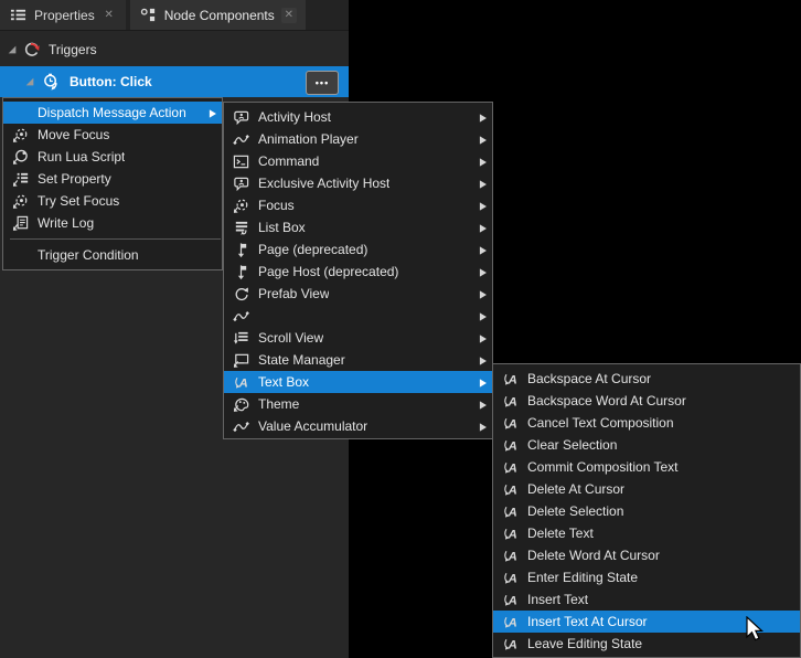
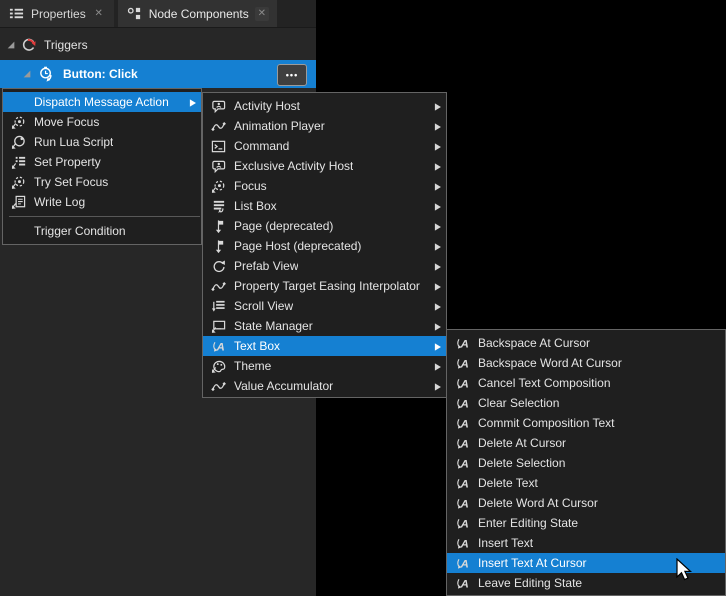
  Properties
  ✕
  Node Components
  ✕
  Triggers
  Button: Click
  •••
  Dispatch Message Action
  ▶
  Move Focus
  Run Lua Script
  Set Property
  Try Set Focus
  Write Log
  Trigger Condition
  Activity Host
  ▶
  Animation Player
  ▶
  Command
  ▶
  Exclusive Activity Host
  ▶
  Focus
  ▶
  List Box
  ▶
  Page (deprecated)
  ▶
  Page Host (deprecated)
  ▶
  Prefab View
  ▶
+ Property Target Easing Interpolator
  ▶
  Scroll View
  ▶
  State Manager
  ▶
  A
  Text Box
  ▶
  Theme
  ▶
  Value Accumulator
  ▶
  A
  Backspace At Cursor
  A
  Backspace Word At Cursor
  A
  Cancel Text Composition
  A
  Clear Selection
  A
  Commit Composition Text
  A
  Delete At Cursor
  A
  Delete Selection
  A
  Delete Text
  A
  Delete Word At Cursor
  A
  Enter Editing State
  A
  Insert Text
  A
  Insert Text At Cursor
  A
  Leave Editing State
